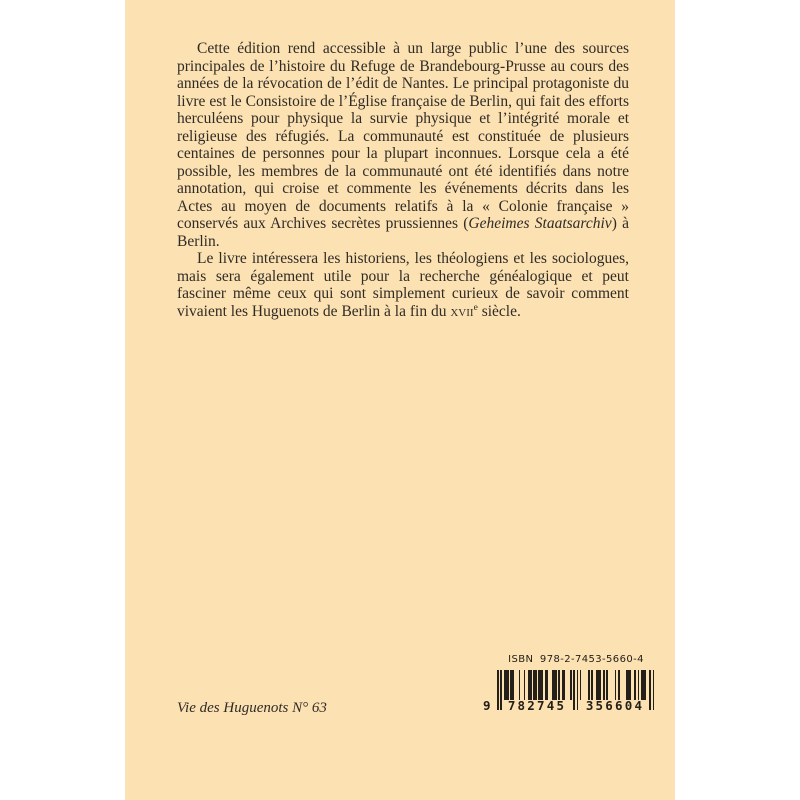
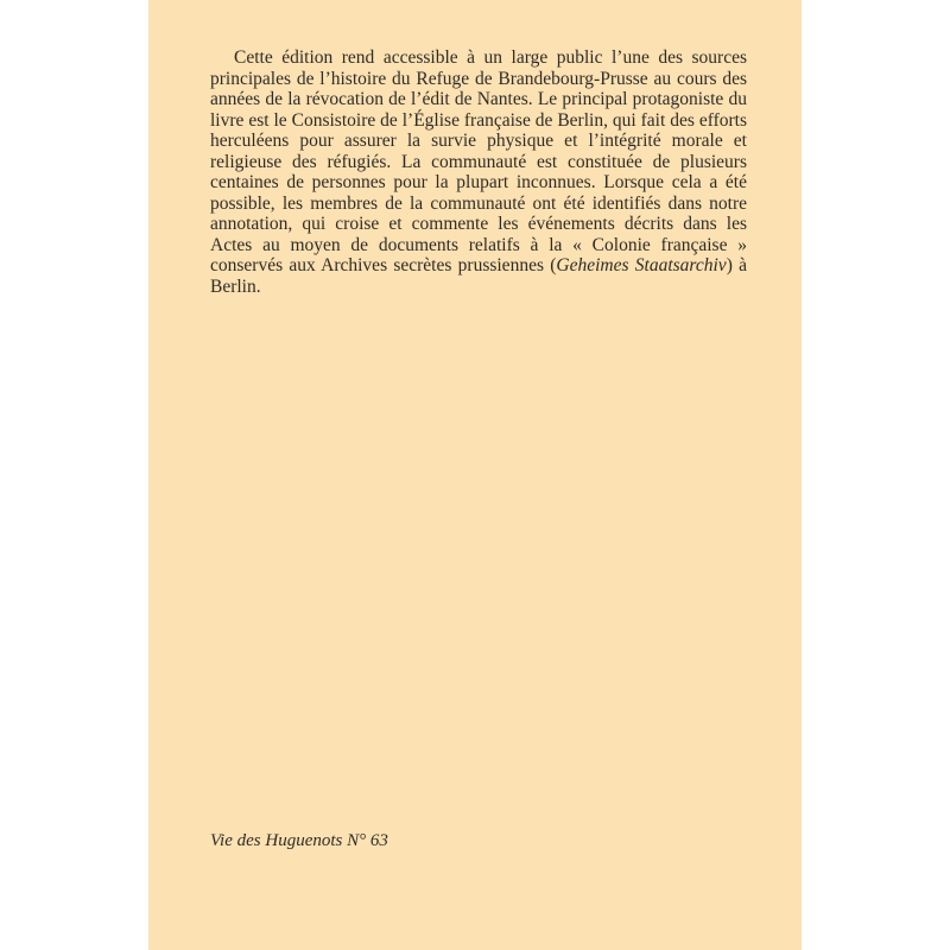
- Cette édition rend accessible à un large public l’une des sources principales de l’histoire du Refuge de Brandebourg-Prusse au cours des années de la révocation de l’édit de Nantes. Le principal protagoniste du livre est le Consistoire de l’Église française de Berlin, qui fait des efforts herculéens pour physique la survie physique et l’intégrité morale et religieuse des réfugiés. La communauté est constituée de plusieurs centaines de personnes pour la plupart inconnues. Lorsque cela a été possible, les membres de la communauté ont été identifiés dans notre annotation, qui croise et commente les événements décrits dans les Actes au moyen de documents relatifs à la « Colonie française » conservés aux Archives secrètes prussiennes (Geheimes Staatsarchiv) à Berlin.
+ Cette édition rend accessible à un large public l’une des sources principales de l’histoire du Refuge de Brandebourg-Prusse au cours des années de la révocation de l’édit de Nantes. Le principal protagoniste du livre est le Consistoire de l’Église française de Berlin, qui fait des efforts herculéens pour assurer la survie physique et l’intégrité morale et religieuse des réfugiés. La communauté est constituée de plusieurs centaines de personnes pour la plupart inconnues. Lorsque cela a été possible, les membres de la communauté ont été identifiés dans notre annotation, qui croise et commente les événements décrits dans les Actes au moyen de documents relatifs à la « Colonie française » conservés aux Archives secrètes prussiennes (Geheimes Staatsarchiv) à Berlin.
- Le livre intéressera les historiens, les théologiens et les sociologues, mais sera également utile pour la recherche généalogique et peut fasciner même ceux qui sont simplement curieux de savoir comment vivaient les Huguenots de Berlin à la fin du xviie siècle.
  Vie des Huguenots N° 63
- ISBN 978-2-7453-5660-4
- 9
- 782745
- 356604
